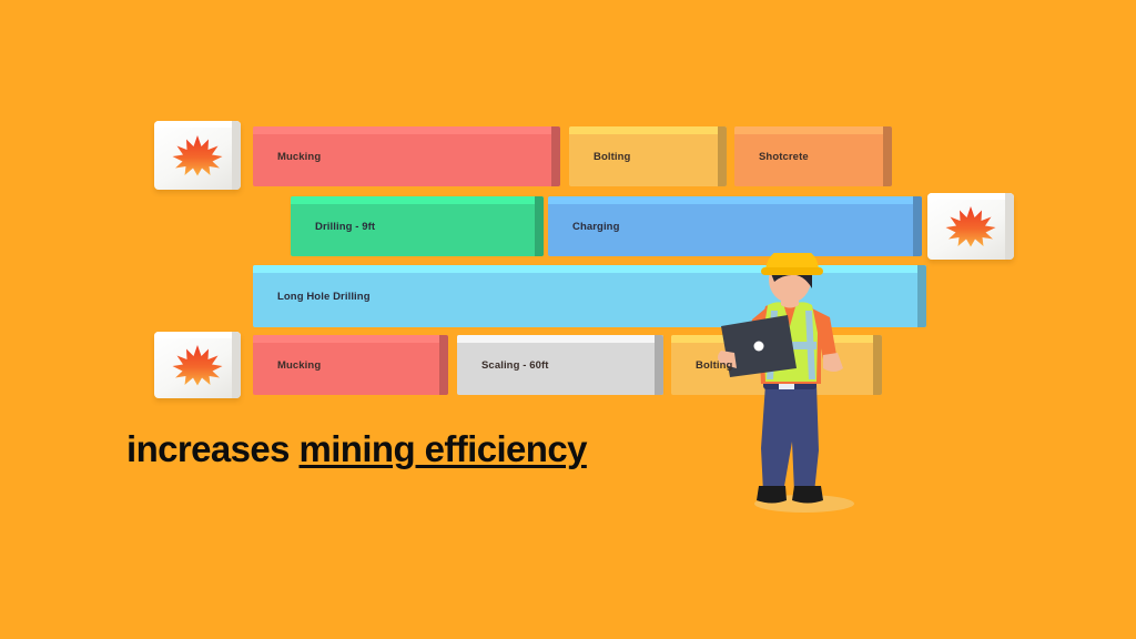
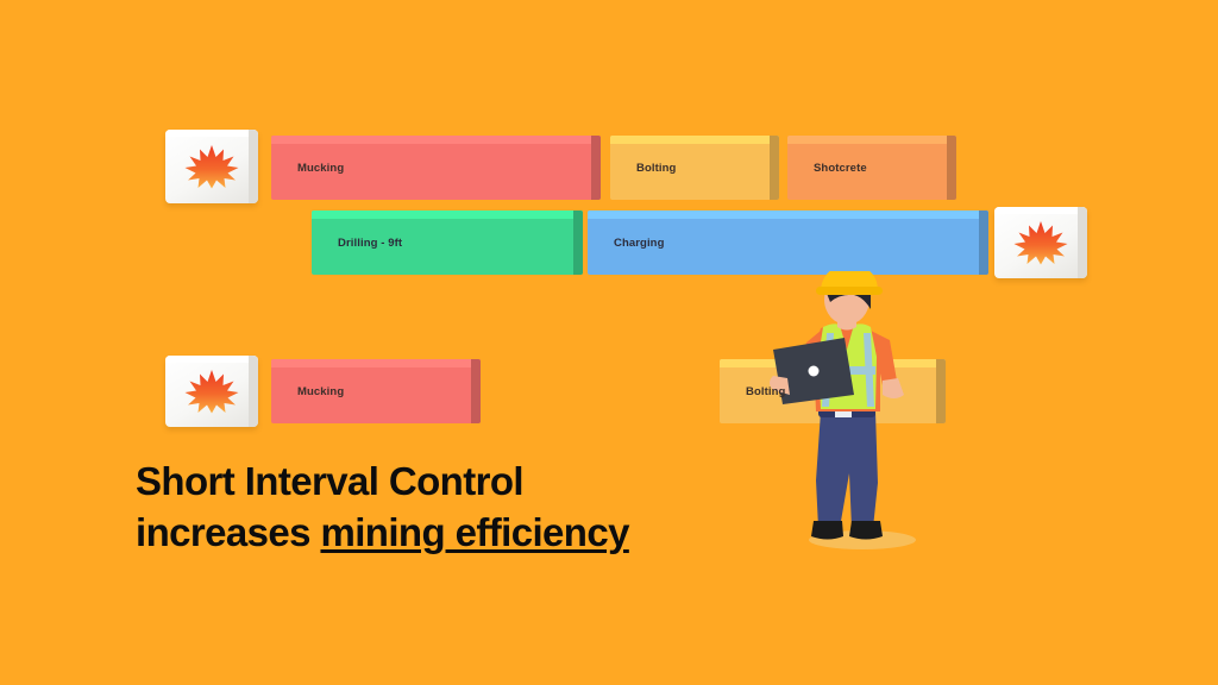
  Mucking
  Bolting
  Shotcrete
  Drilling - 9ft
  Charging
- Long Hole Drilling
  Mucking
- Scaling - 60ft
  Bolting
+ Short Interval Control
  increases mining efficiency
